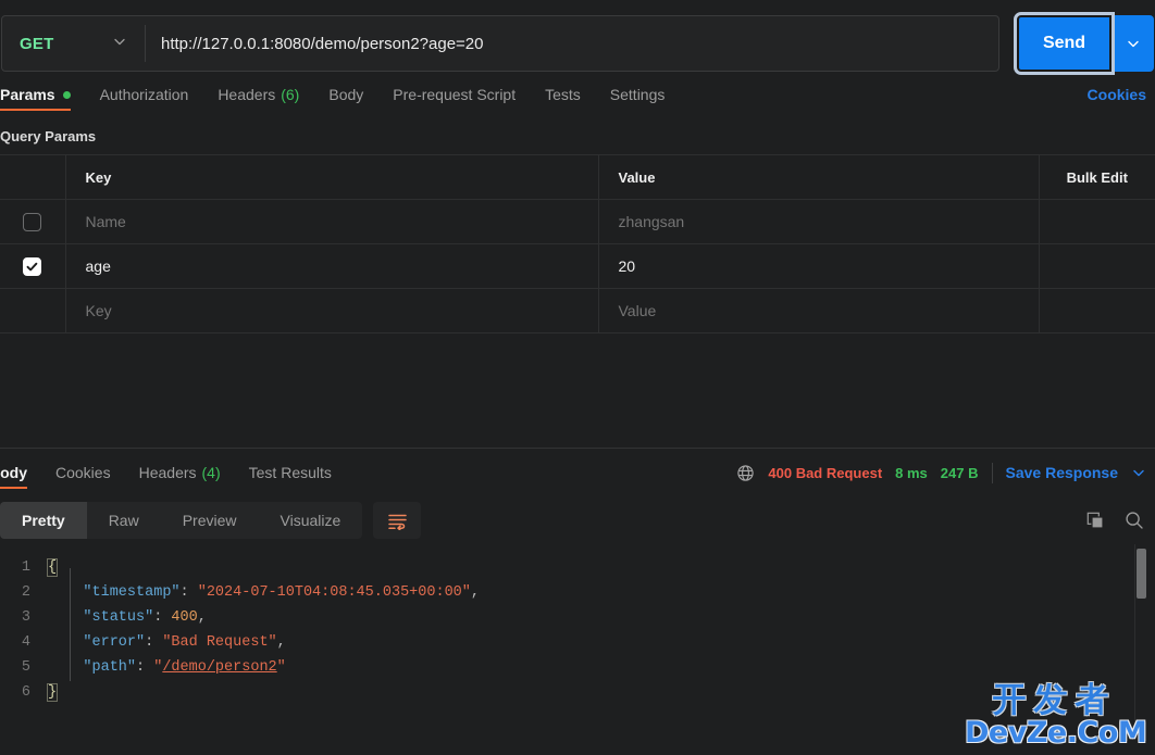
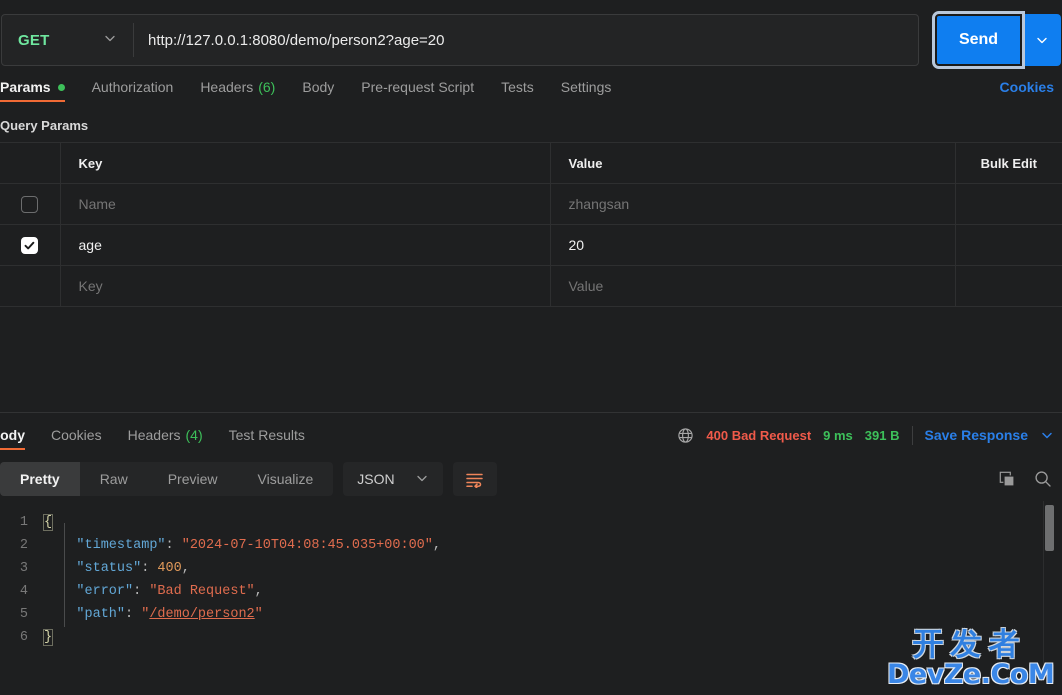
  GET
  http://127.0.0.1:8080/demo/person2?age=20
  Send
  Params
  Authorization
  Headers
  (6)
  Body
  Pre-request Script
  Tests
  Settings
  Cookies
  Query Params
  	Key	Value	Bulk Edit
  	Name	zhangsan
  	age	20
  	Key	Value
  ody
  Cookies
  Headers
  (4)
  Test Results
  400 Bad Request
- 8 ms
+ 9 ms
- 247 B
+ 391 B
  Save Response
  Pretty
  Raw
  Preview
  Visualize
+ JSON
  1
  {
  2
  "timestamp": "2024-07-10T04:08:45.035+00:00",
  3
  "status": 400,
  4
  "error": "Bad Request",
  5
  "path": "/demo/person2"
  6
  }
  开发者
  DevZe.CoM
